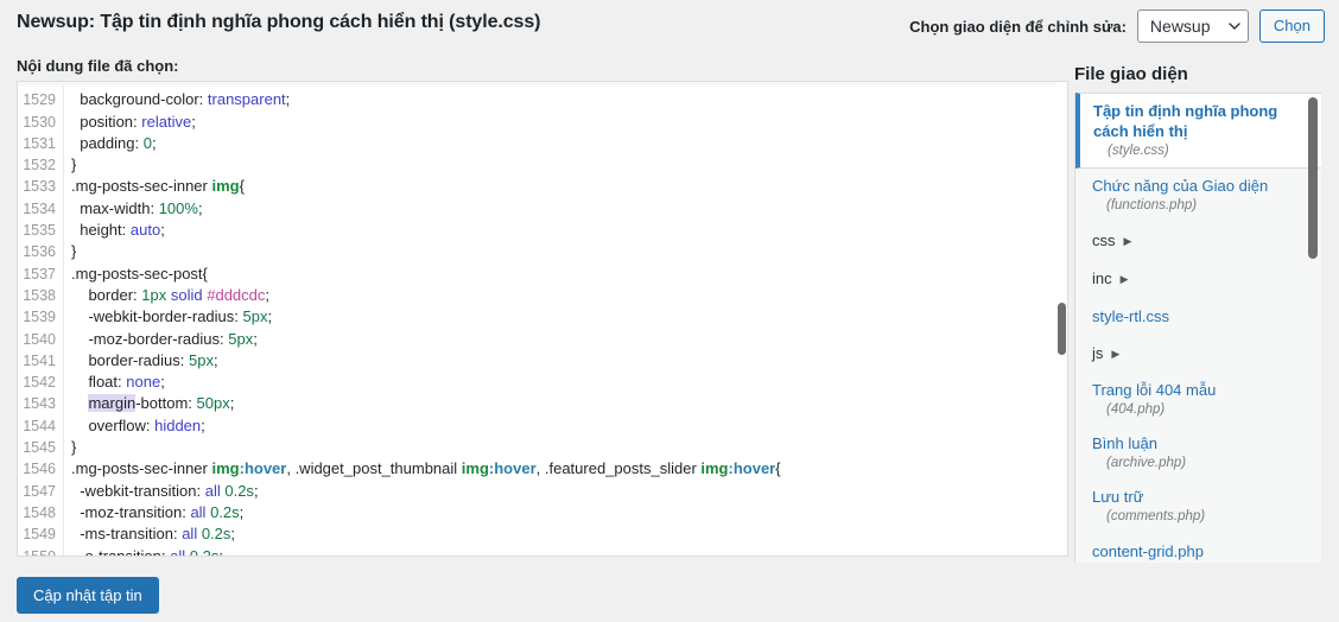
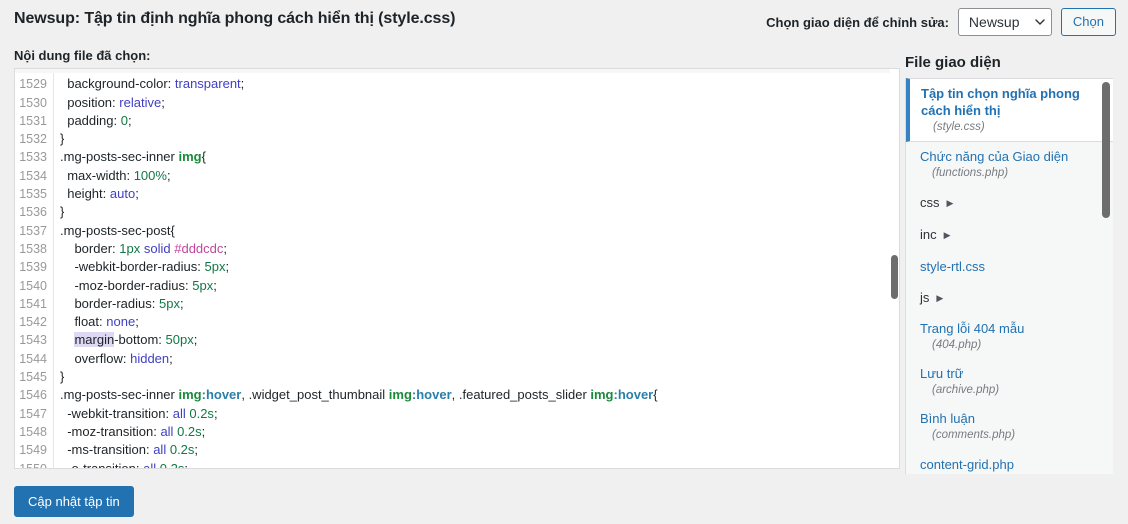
  Newsup: Tập tin định nghĩa phong cách hiển thị (style.css)
  Chọn giao diện để chỉnh sửa:
  Newsup
  Chọn
  Nội dung file đã chọn:
  1529
  background-color: transparent;
  1530
  position: relative;
  1531
  padding: 0;
  1532
  }
  1533
  .mg-posts-sec-inner img{
  1534
  max-width: 100%;
  1535
  height: auto;
  1536
  }
  1537
  .mg-posts-sec-post{
  1538
  border: 1px solid #dddcdc;
  1539
  -webkit-border-radius: 5px;
  1540
  -moz-border-radius: 5px;
  1541
  border-radius: 5px;
  1542
  float: none;
  1543
  margin-bottom: 50px;
  1544
  overflow: hidden;
  1545
  }
  1546
  .mg-posts-sec-inner img:hover, .widget_post_thumbnail img:hover, .featured_posts_slider img:hover{
  1547
  -webkit-transition: all 0.2s;
  1548
  -moz-transition: all 0.2s;
  1549
  -ms-transition: all 0.2s;
  File giao diện
- Tập tin định nghĩa phong cách hiển thị
+ Tập tin chọn nghĩa phong cách hiển thị
  (style.css)
  Chức năng của Giao diện
  (functions.php)
  css ▶
  inc ▶
  style-rtl.css
  js ▶
  Trang lỗi 404 mẫu
  (404.php)
- Bình luận
+ Lưu trữ
  (archive.php)
- Lưu trữ
+ Bình luận
  (comments.php)
  content-grid.php
  Cập nhật tập tin
